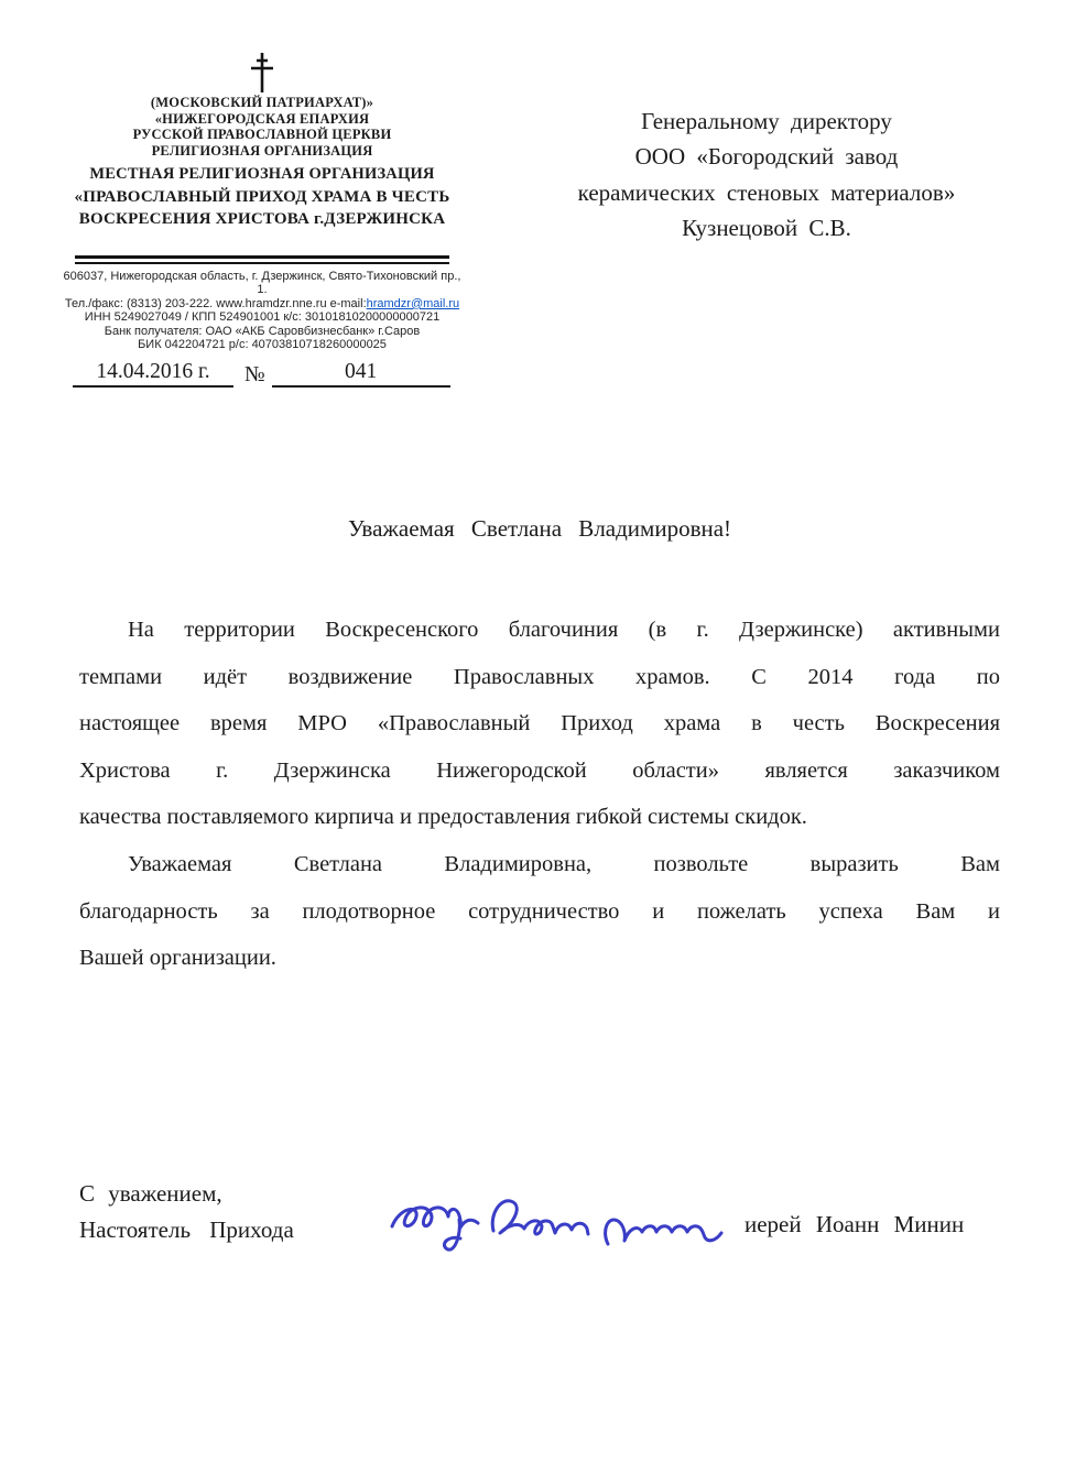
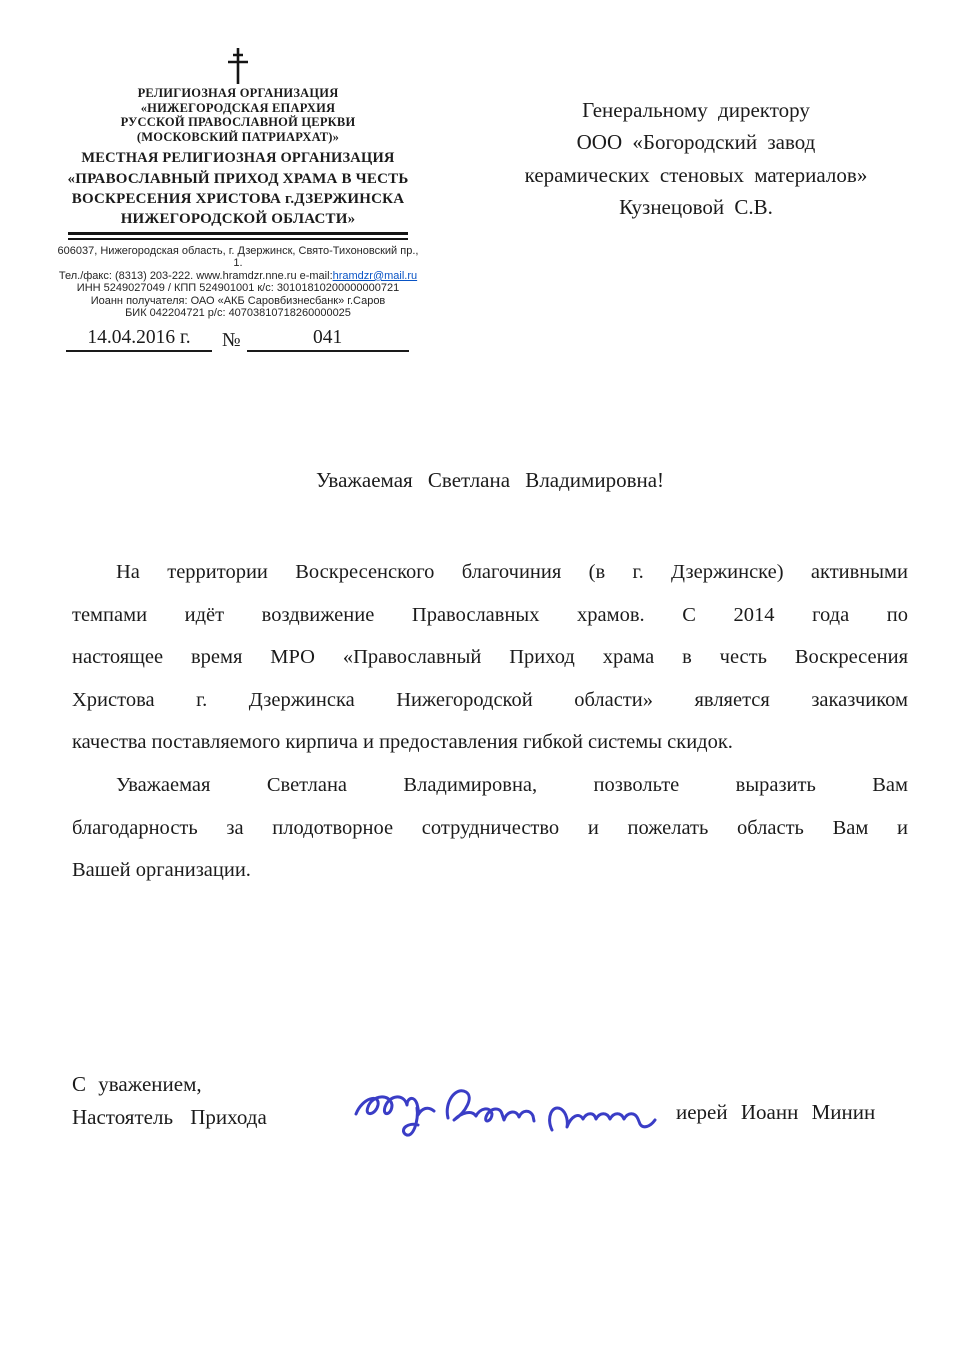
- (МОСКОВСКИЙ ПАТРИАРХАТ)»
+ РЕЛИГИОЗНАЯ ОРГАНИЗАЦИЯ
  «НИЖЕГОРОДСКАЯ ЕПАРХИЯ
  РУССКОЙ ПРАВОСЛАВНОЙ ЦЕРКВИ
- РЕЛИГИОЗНАЯ ОРГАНИЗАЦИЯ
+ (МОСКОВСКИЙ ПАТРИАРХАТ)»
  МЕСТНАЯ РЕЛИГИОЗНАЯ ОРГАНИЗАЦИЯ
  «ПРАВОСЛАВНЫЙ ПРИХОД ХРАМА В ЧЕСТЬ
  ВОСКРЕСЕНИЯ ХРИСТОВА г.ДЗЕРЖИНСКА
+ НИЖЕГОРОДСКОЙ ОБЛАСТИ»
  606037, Нижегородская область, г. Дзержинск, Свято-Тихоновский пр., 1.
  Тел./факс: (8313) 203-222. www.hramdzr.nne.ru e-mail:hramdzr@mail.ru
  ИНН 5249027049 / КПП 524901001 к/с: 30101810200000000721
- Банк получателя: ОАО «АКБ Саровбизнесбанк» г.Саров
+ Иоанн получателя: ОАО «АКБ Саровбизнесбанк» г.Саров
  БИК 042204721 р/с: 40703810718260000025
  14.04.2016 г.
  №
  041
  Генеральному директору
  ООО «Богородский завод
  керамических стеновых материалов»
  Кузнецовой С.В.
  Уважаемая Светлана Владимировна!
  На территории Воскресенского благочиния (в г. Дзержинске) активными
  темпами идёт воздвижение Православных храмов. С 2014 года по
  настоящее время МРО «Православный Приход храма в честь Воскресения
  Христова г. Дзержинска Нижегородской области» является заказчиком
  качества поставляемого кирпича и предоставления гибкой системы скидок.
  Уважаемая Светлана Владимировна, позвольте выразить Вам
- благодарность за плодотворное сотрудничество и пожелать успеха Вам и
+ благодарность за плодотворное сотрудничество и пожелать область Вам и
  Вашей организации.
  С уважением,
  Настоятель Прихода
  иерей Иоанн Минин
